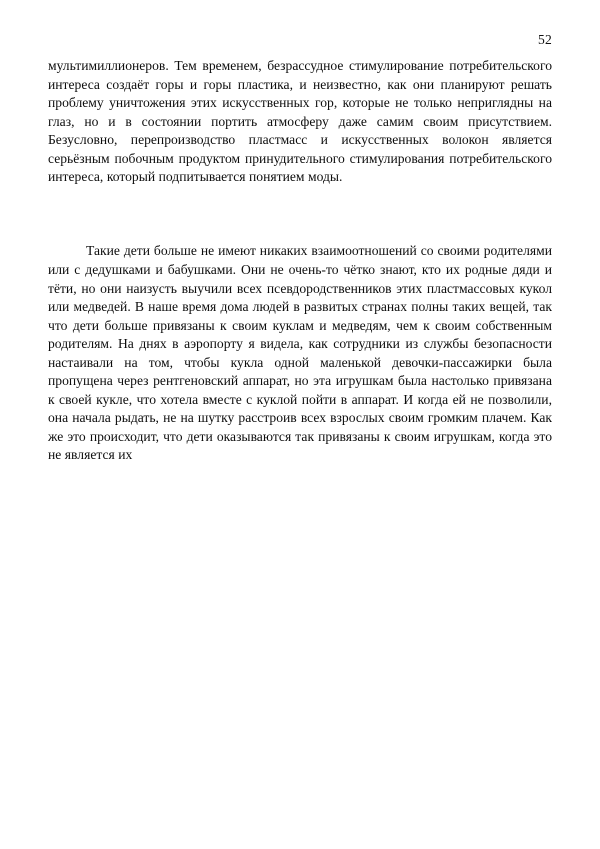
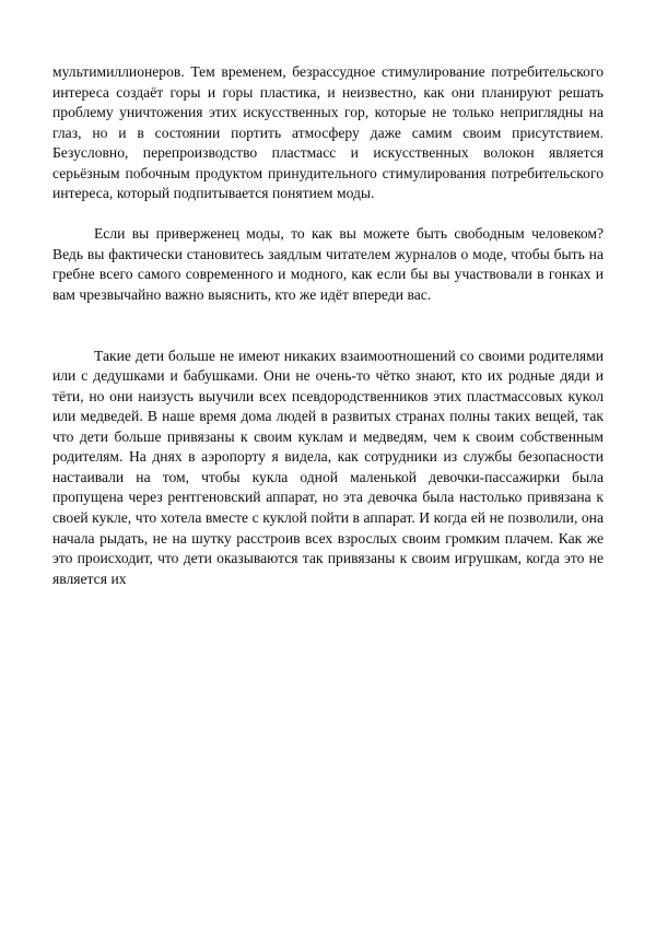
- 52
  мультимиллионеров. Тем временем, безрассудное стимулирование потребительского интереса создаёт горы и горы пластика, и неизвестно, как они планируют решать проблему уничтожения этих искусственных гор, которые не только неприглядны на глаз, но и в состоянии портить атмосферу даже самим своим присутствием. Безусловно, перепроизводство пластмасс и искусственных волокон является серьёзным побочным продуктом принудительного стимулирования потребительского интереса, который подпитывается понятием моды.
+ Если вы приверженец моды, то как вы можете быть свободным человеком? Ведь вы фактически становитесь заядлым читателем журналов о моде, чтобы быть на гребне всего самого современного и модного, как если бы вы участвовали в гонках и вам чрезвычайно важно выяснить, кто же идёт впереди вас.
- Такие дети больше не имеют никаких взаимоотношений со своими родителями или с дедушками и бабушками. Они не очень-то чётко знают, кто их родные дяди и тёти, но они наизусть выучили всех псевдородственников этих пластмассовых кукол или медведей. В наше время дома людей в развитых странах полны таких вещей, так что дети больше привязаны к своим куклам и медведям, чем к своим собственным родителям. На днях в аэропорту я видела, как сотрудники из службы безопасности настаивали на том, чтобы кукла одной маленькой девочки-пассажирки была пропущена через рентгеновский аппарат, но эта игрушкам была настолько привязана к своей кукле, что хотела вместе с куклой пойти в аппарат. И когда ей не позволили, она начала рыдать, не на шутку расстроив всех взрослых своим громким плачем. Как же это происходит, что дети оказываются так привязаны к своим игрушкам, когда это не является их
+ Такие дети больше не имеют никаких взаимоотношений со своими родителями или с дедушками и бабушками. Они не очень-то чётко знают, кто их родные дяди и тёти, но они наизусть выучили всех псевдородственников этих пластмассовых кукол или медведей. В наше время дома людей в развитых странах полны таких вещей, так что дети больше привязаны к своим куклам и медведям, чем к своим собственным родителям. На днях в аэропорту я видела, как сотрудники из службы безопасности настаивали на том, чтобы кукла одной маленькой девочки-пассажирки была пропущена через рентгеновский аппарат, но эта девочка была настолько привязана к своей кукле, что хотела вместе с куклой пойти в аппарат. И когда ей не позволили, она начала рыдать, не на шутку расстроив всех взрослых своим громким плачем. Как же это происходит, что дети оказываются так привязаны к своим игрушкам, когда это не является их
